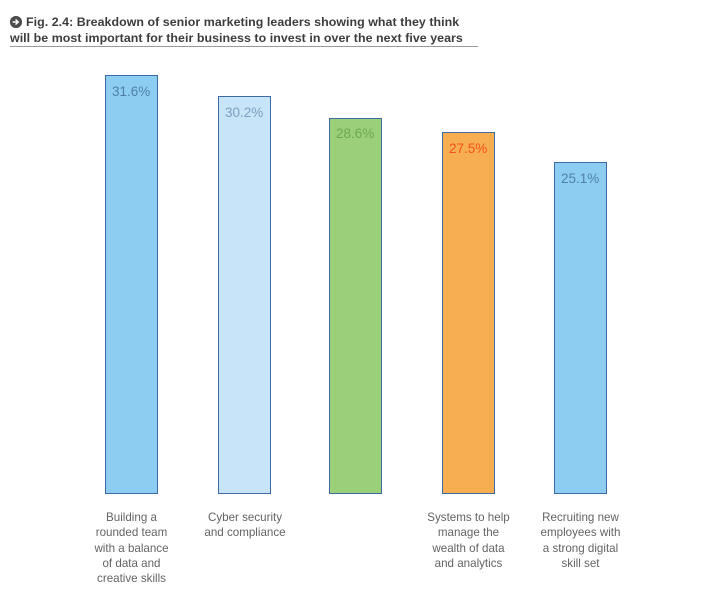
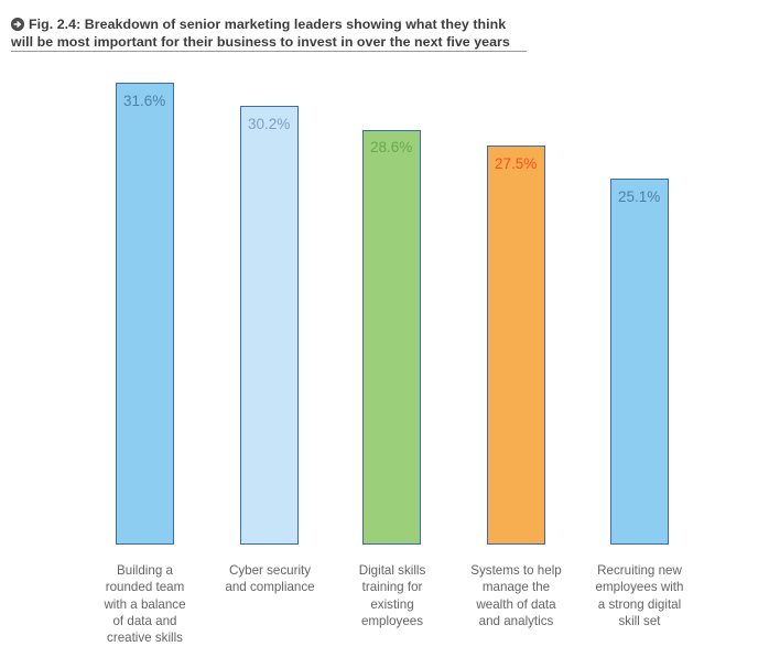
  Fig. 2.4: Breakdown of senior marketing leaders showing what they think
  will be most important for their business to invest in over the next five years
  31.6%
  Building a
  rounded team
  with a balance
  of data and
  creative skills
  30.2%
  Cyber security
  and compliance
  28.6%
+ Digital skills
+ training for
+ existing
+ employees
  27.5%
  Systems to help
  manage the
  wealth of data
  and analytics
  25.1%
  Recruiting new
  employees with
  a strong digital
  skill set
